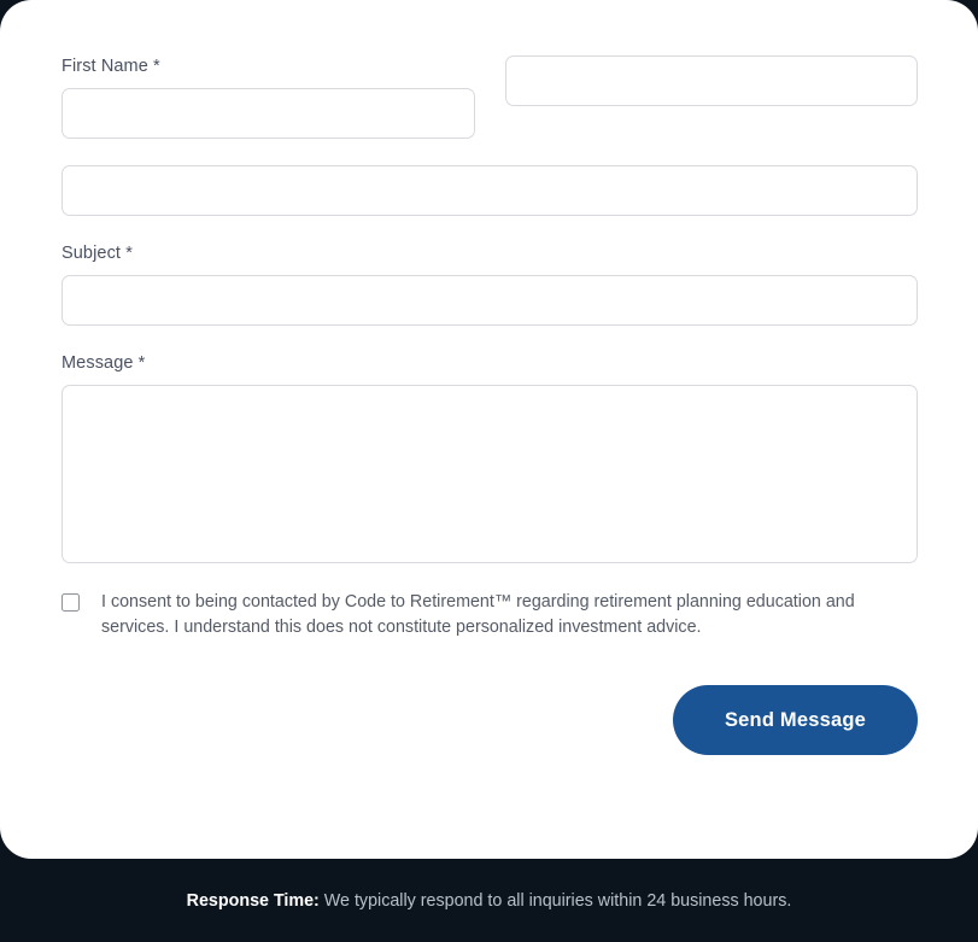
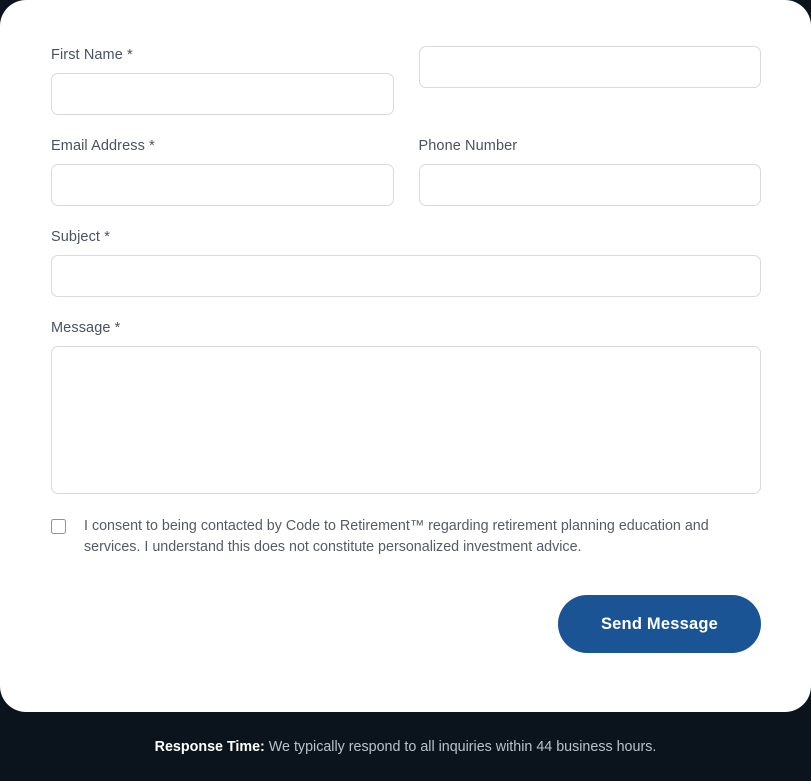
  First Name *
+ Email Address *
+ Phone Number
  Subject *
  Message *
  I consent to being contacted by Code to Retirement™ regarding retirement planning education and services. I understand this does not constitute personalized investment advice.
  Send Message
- Response Time: We typically respond to all inquiries within 24 business hours.
+ Response Time: We typically respond to all inquiries within 44 business hours.
